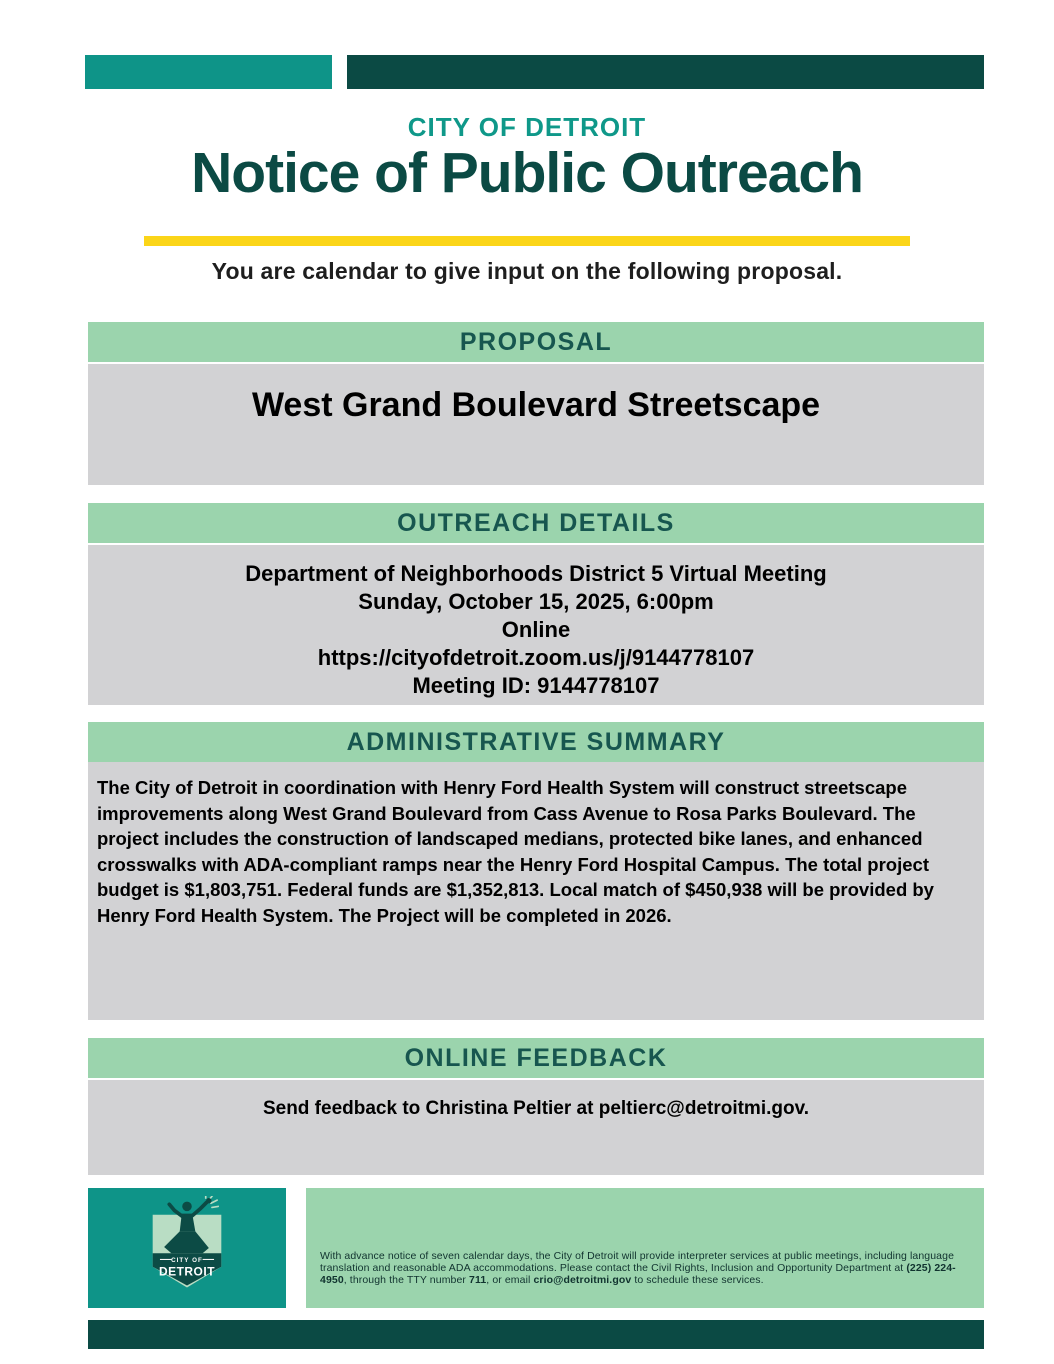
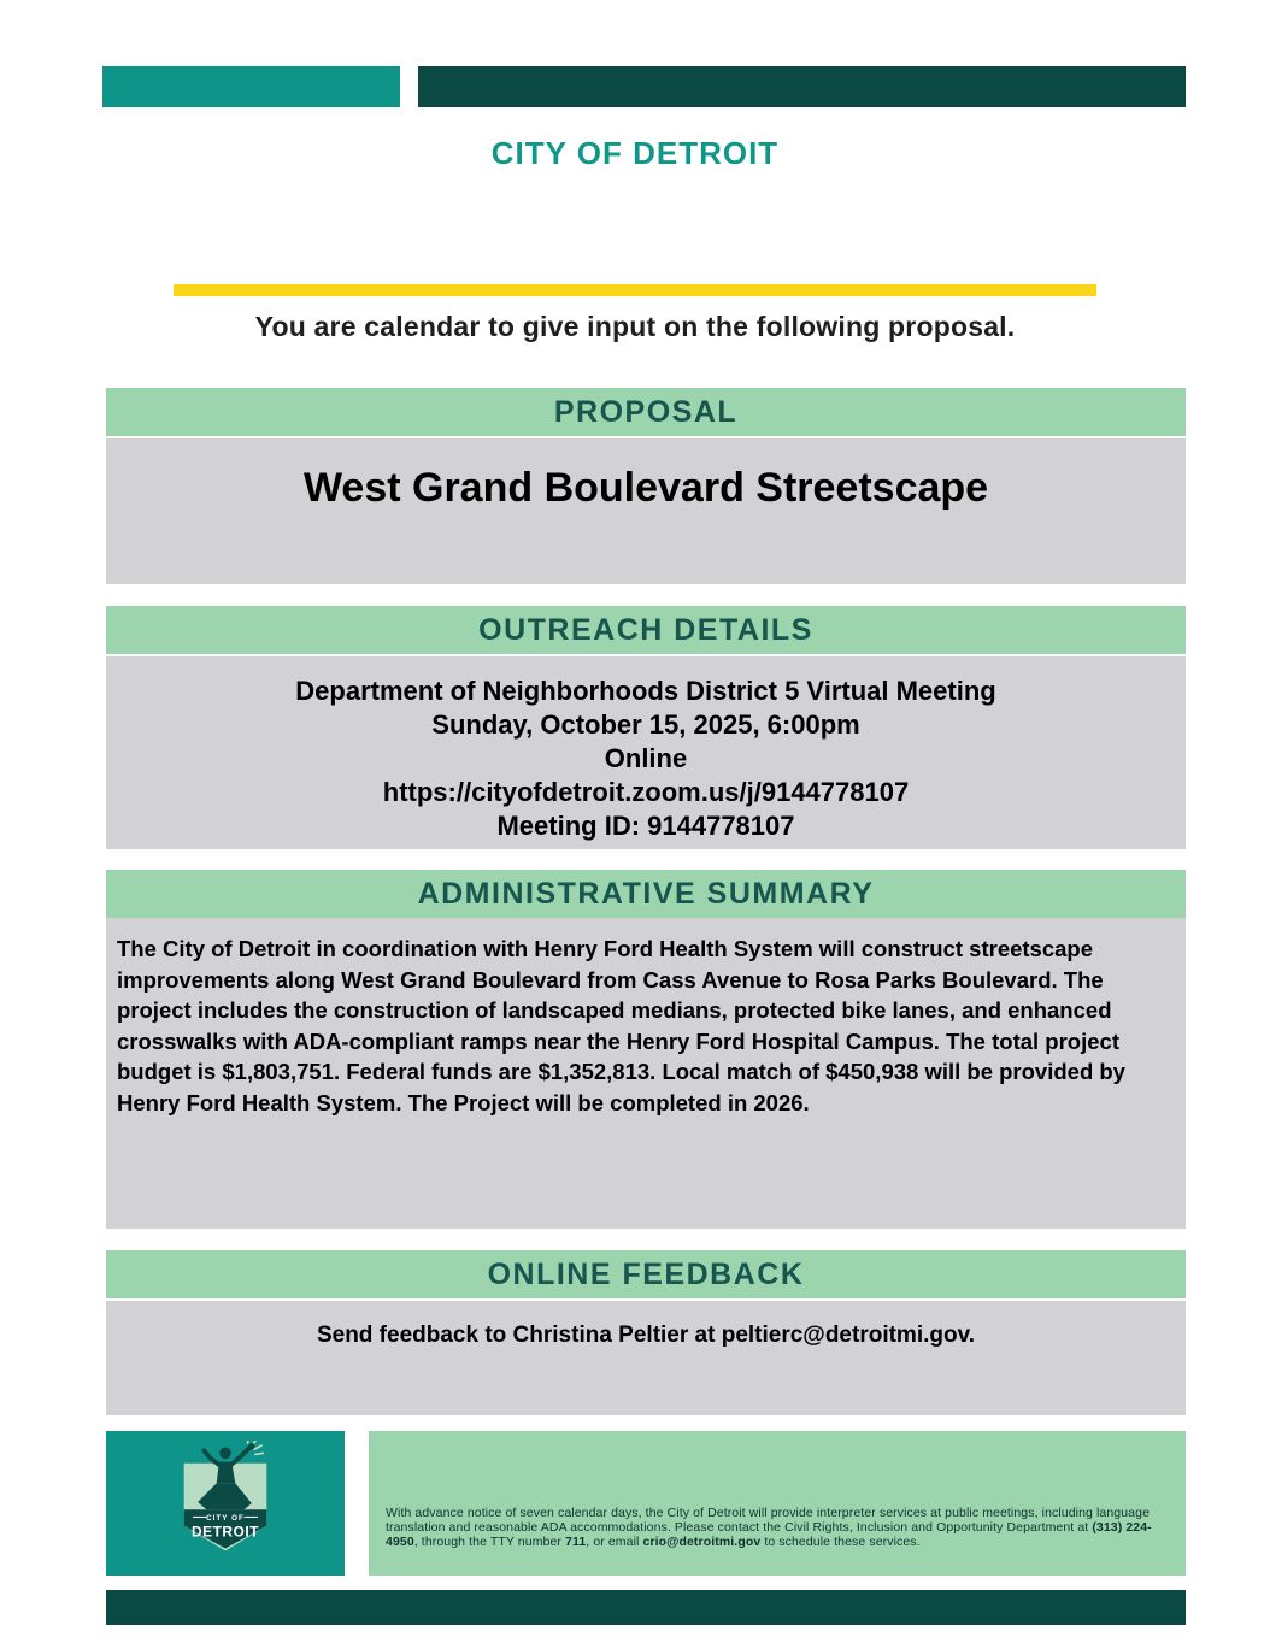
  CITY OF DETROIT
- Notice of Public Outreach
  You are calendar to give input on the following proposal.
  PROPOSAL
  West Grand Boulevard Streetscape
  OUTREACH DETAILS
  Department of Neighborhoods District 5 Virtual Meeting
  Sunday, October 15, 2025, 6:00pm
  Online
  https://cityofdetroit.zoom.us/j/9144778107
  Meeting ID: 9144778107
  ADMINISTRATIVE SUMMARY
  The City of Detroit in coordination with Henry Ford Health System will construct streetscape improvements along West Grand Boulevard from Cass Avenue to Rosa Parks Boulevard. The project includes the construction of landscaped medians, protected bike lanes, and enhanced crosswalks with ADA-compliant ramps near the Henry Ford Hospital Campus. The total project budget is $1,803,751. Federal funds are $1,352,813. Local match of $450,938 will be provided by Henry Ford Health System. The Project will be completed in 2026.
  ONLINE FEEDBACK
  Send feedback to Christina Peltier at peltierc@detroitmi.gov.
  DETROIT
- With advance notice of seven calendar days, the City of Detroit will provide interpreter services at public meetings, including language translation and reasonable ADA accommodations. Please contact the Civil Rights, Inclusion and Opportunity Department at (225) 224-4950, through the TTY number 711, or email crio@detroitmi.gov to schedule these services.
+ With advance notice of seven calendar days, the City of Detroit will provide interpreter services at public meetings, including language translation and reasonable ADA accommodations. Please contact the Civil Rights, Inclusion and Opportunity Department at (313) 224-4950, through the TTY number 711, or email crio@detroitmi.gov to schedule these services.
